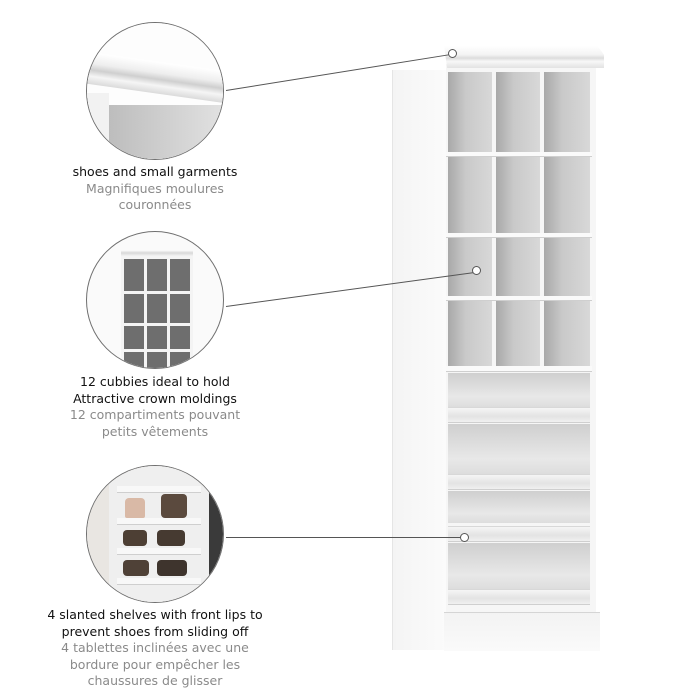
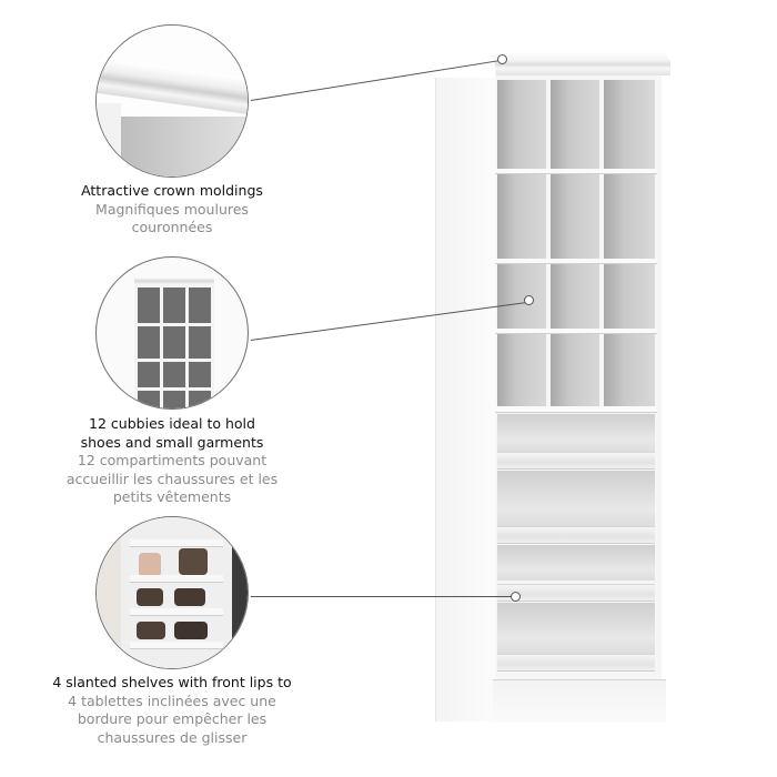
- shoes and small garments
+ Attractive crown moldings
  Magnifiques moulures
  couronnées
  12 cubbies ideal to hold
- Attractive crown moldings
+ shoes and small garments
  12 compartiments pouvant
+ accueillir les chaussures et les
  petits vêtements
  4 slanted shelves with front lips to
- prevent shoes from sliding off
  4 tablettes inclinées avec une
  bordure pour empêcher les
  chaussures de glisser
